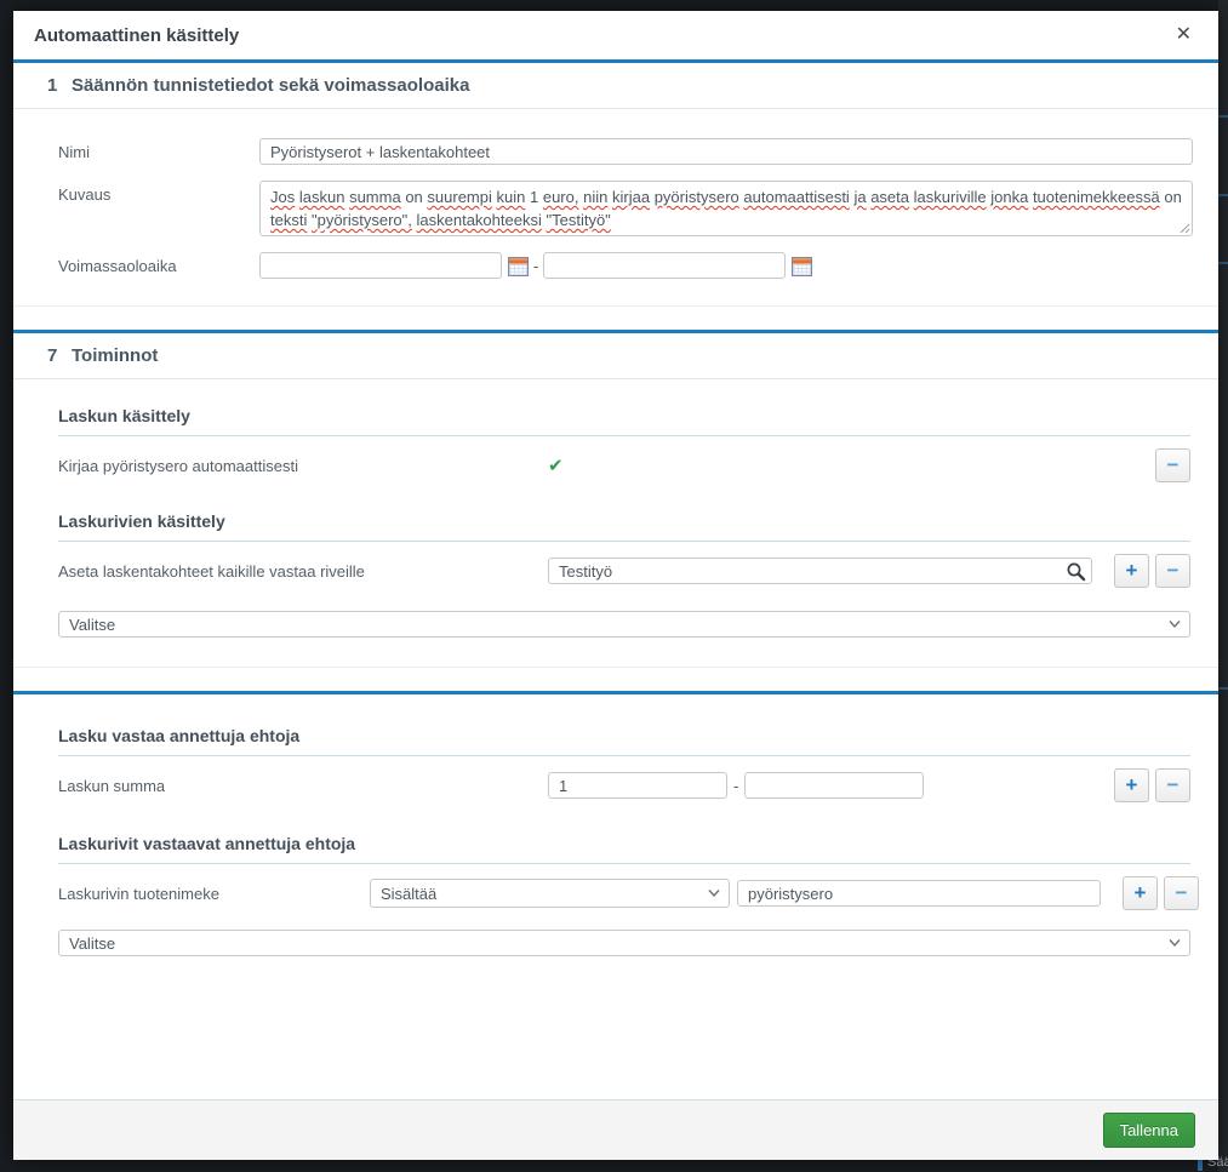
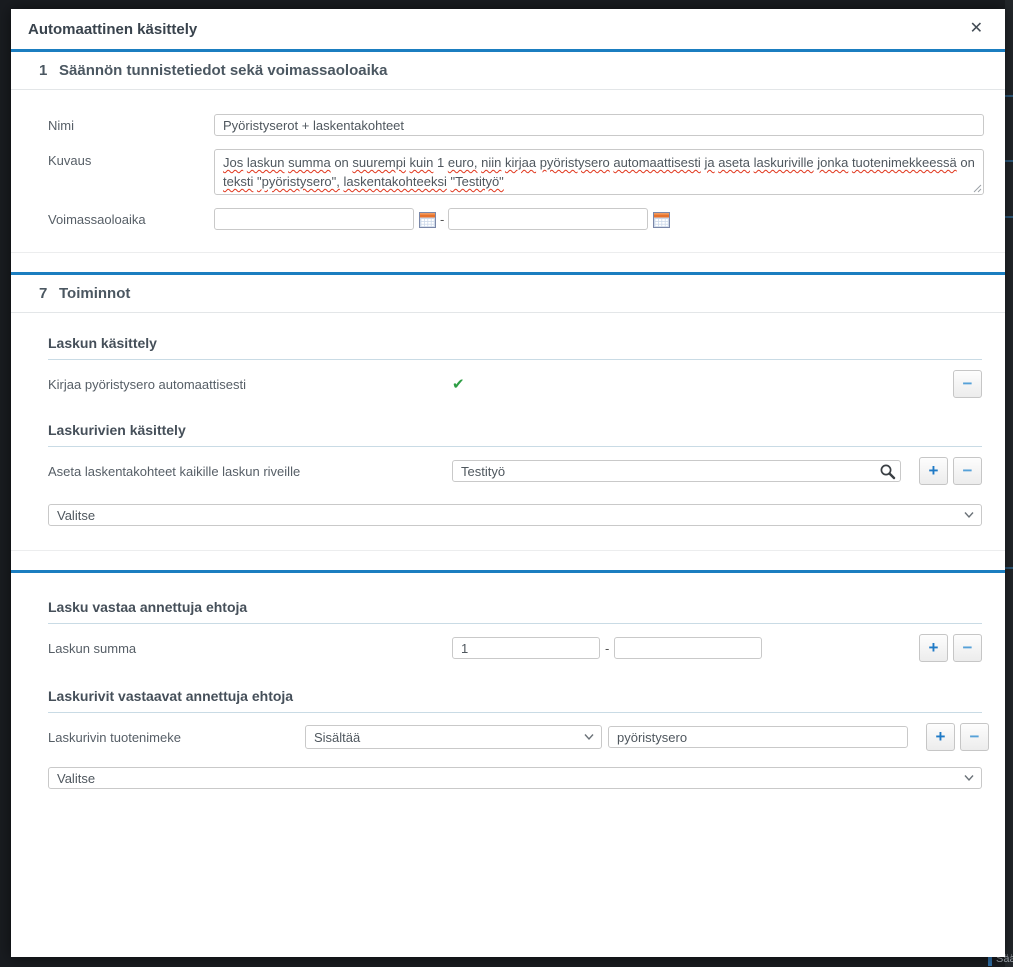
  Automaattinen käsittely
  ✕
  1
  Säännön tunnistetiedot sekä voimassaoloaika
  Nimi
  Pyöristyserot + laskentakohteet
  Kuvaus
  Jos laskun summa on suurempi kuin 1 euro, niin kirjaa pyöristysero automaattisesti ja aseta laskuriville jonka tuotenimekkeessä on teksti "pyöristysero", laskentakohteeksi "Testityö"
  Voimassaoloaika
  -
  7
  Toiminnot
  Laskun käsittely
  Kirjaa pyöristysero automaattisesti
  ✔
  −
  Laskurivien käsittely
- Aseta laskentakohteet kaikille vastaa riveille
+ Aseta laskentakohteet kaikille laskun riveille
  Testityö
  +
  −
  Valitse
  Lasku vastaa annettuja ehtoja
  Laskun summa
  1
  -
  +
  −
  Laskurivit vastaavat annettuja ehtoja
  Laskurivin tuotenimeke
  Sisältää
  pyöristysero
  +
  −
  Valitse
- Tallenna
